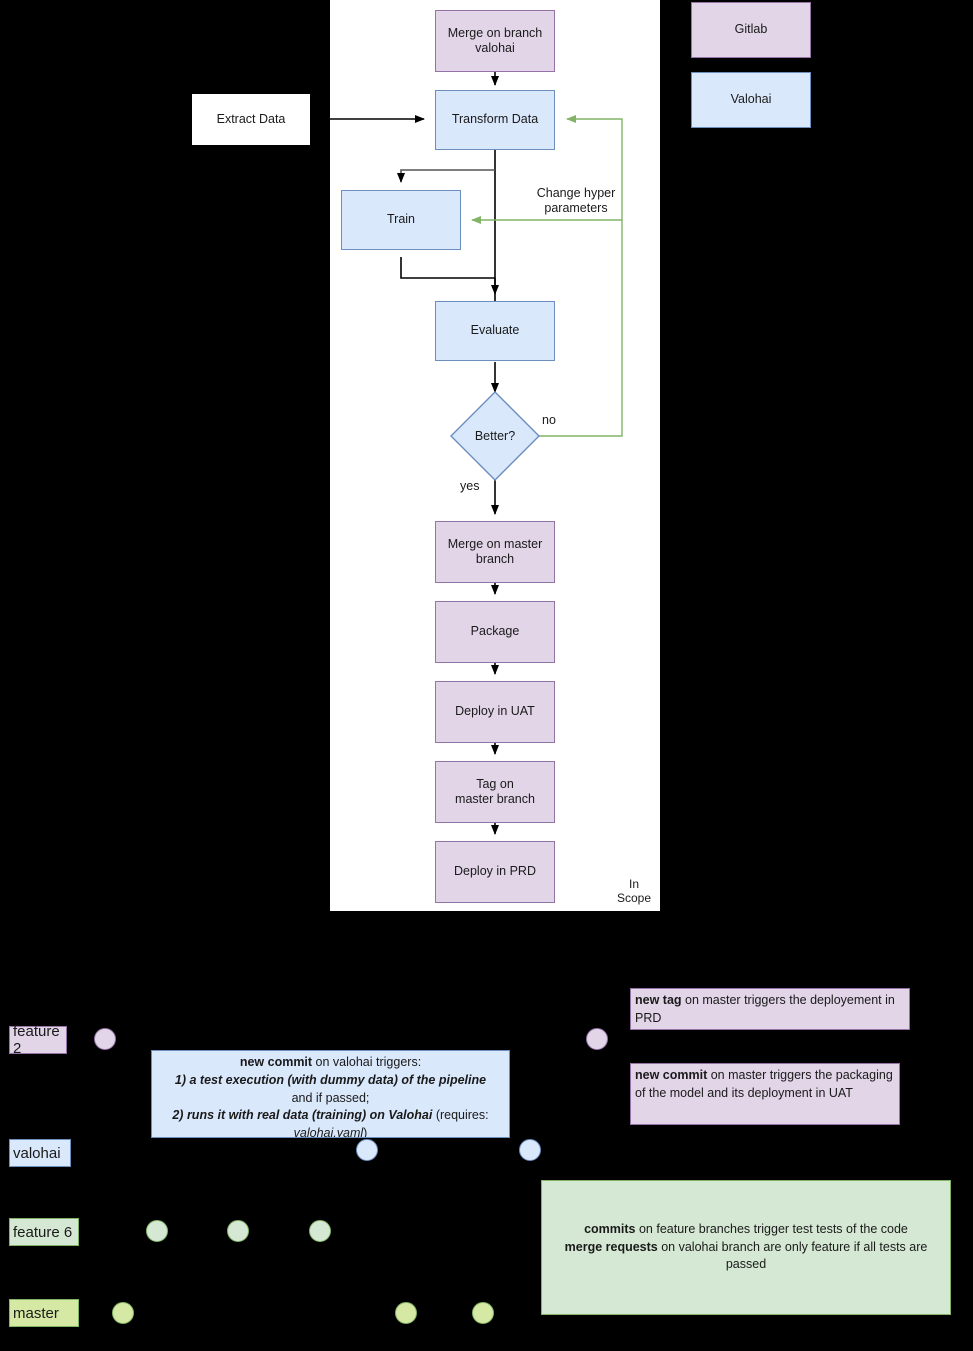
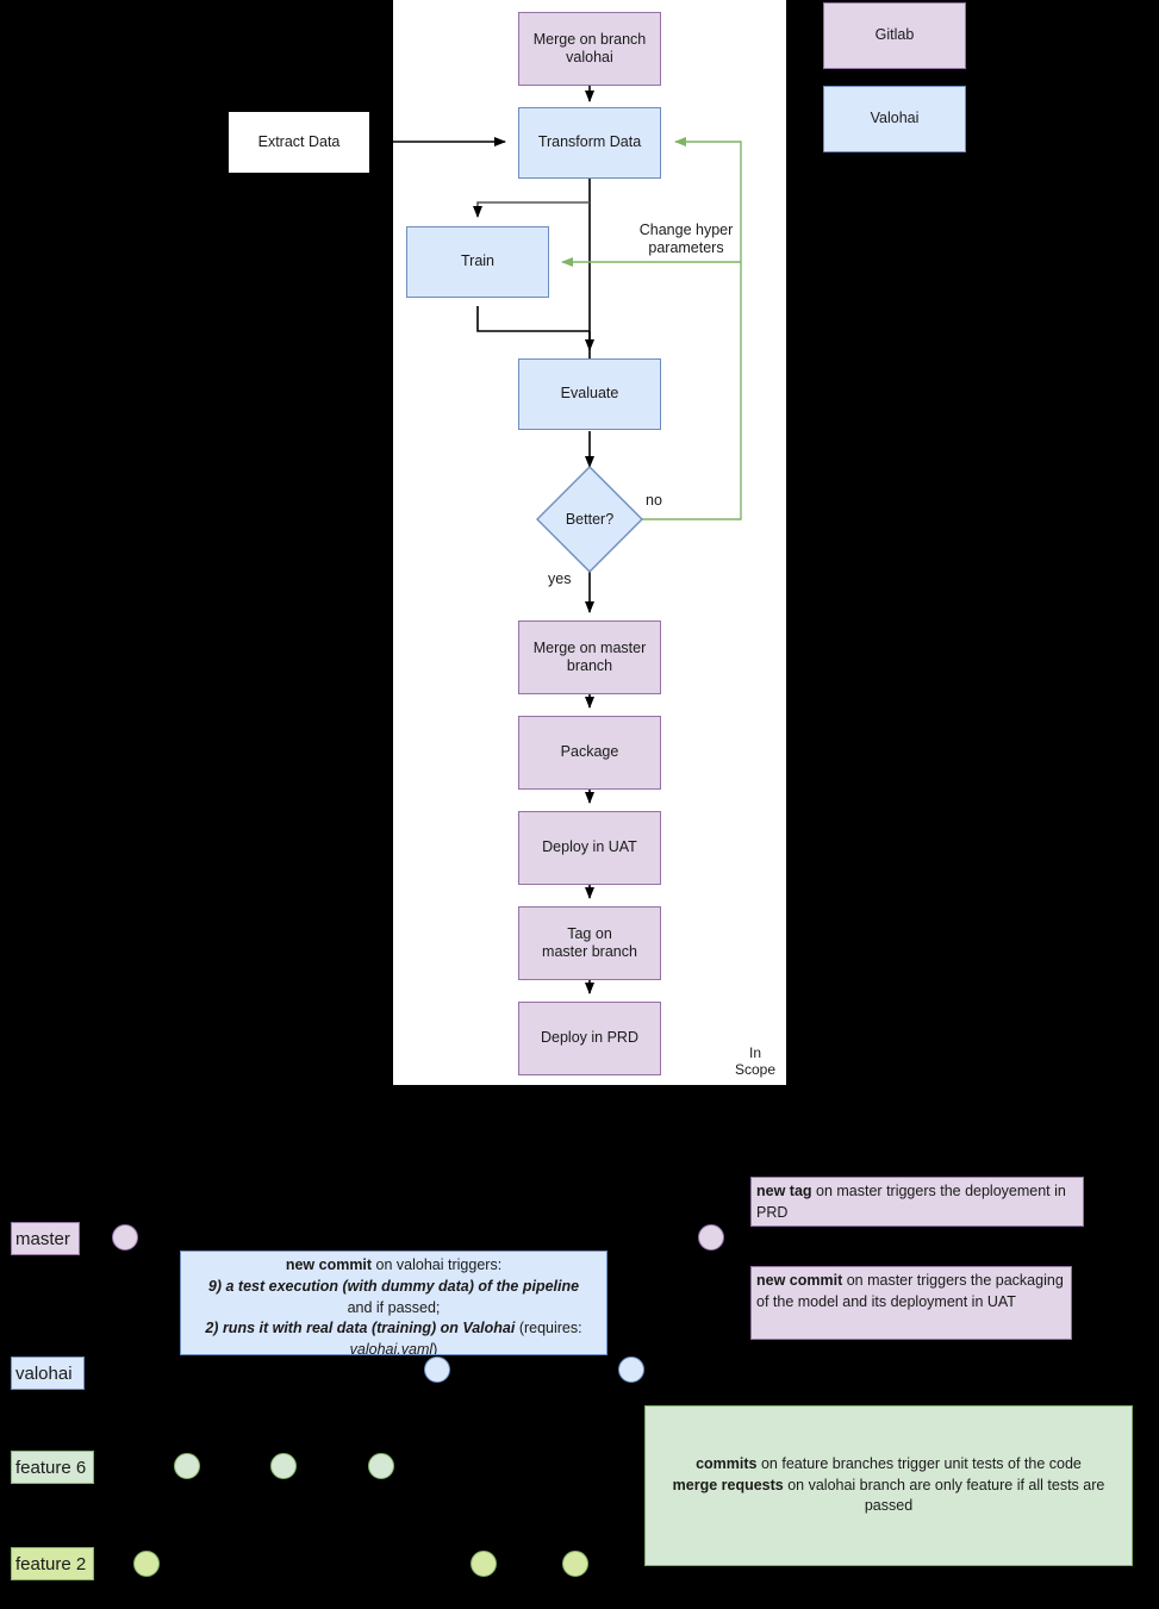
  Merge on branch
  valohai
  Extract Data
  Transform Data
  Train
  Evaluate
  Better?
  Merge on master
  branch
  Package
  Deploy in UAT
  Tag on
  master branch
  Deploy in PRD
  Change hyper
  parameters
  no
  yes
  In
  Scope
  Gitlab
  Valohai
- feature 2
+ master
  valohai
  feature 6
- master
+ feature 2
  new commit on valohai triggers:
- 1) a test execution (with dummy data) of the pipeline
+ 9) a test execution (with dummy data) of the pipeline
  and if passed;
  2) runs it with real data (training) on Valohai (requires:
  valohai.yaml)
  new tag on master triggers the deployement in PRD
  new commit on master triggers the packaging of the model and its deployment in UAT
- commits on feature branches trigger test tests of the code
+ commits on feature branches trigger unit tests of the code
  merge requests on valohai branch are only feature if all tests are passed
